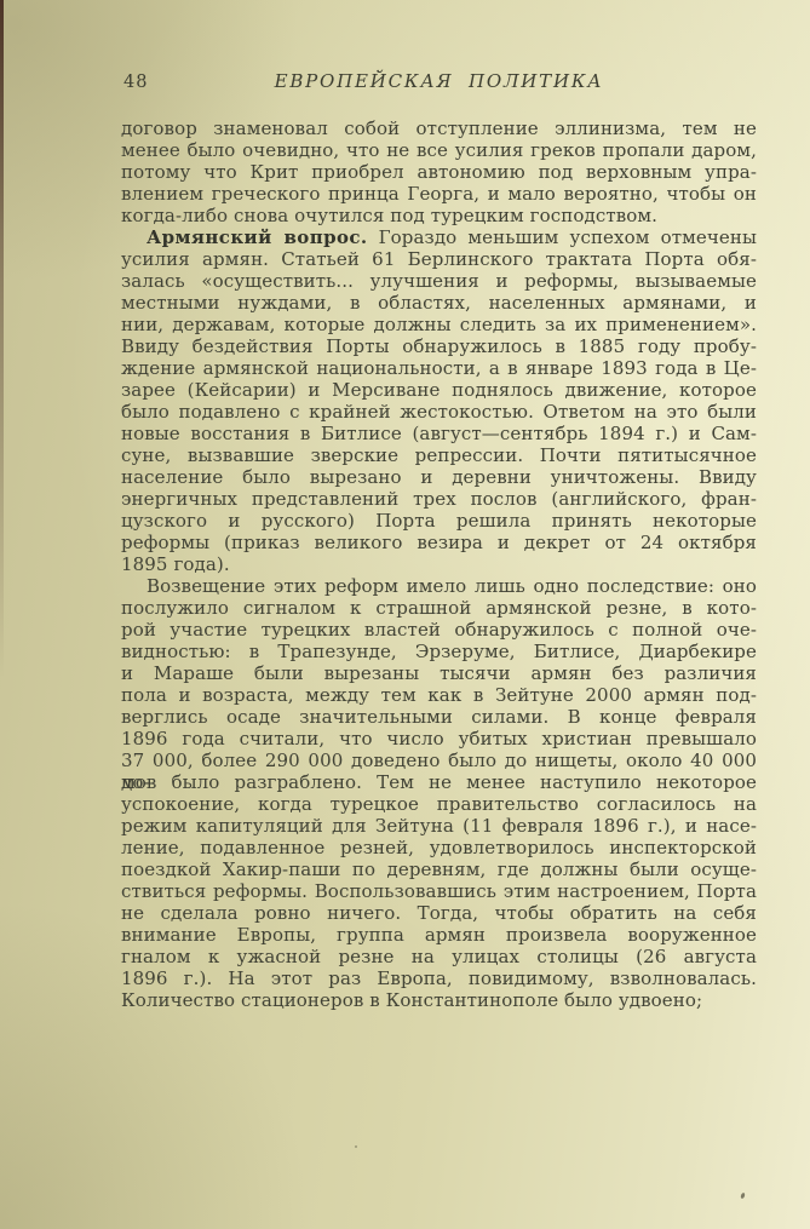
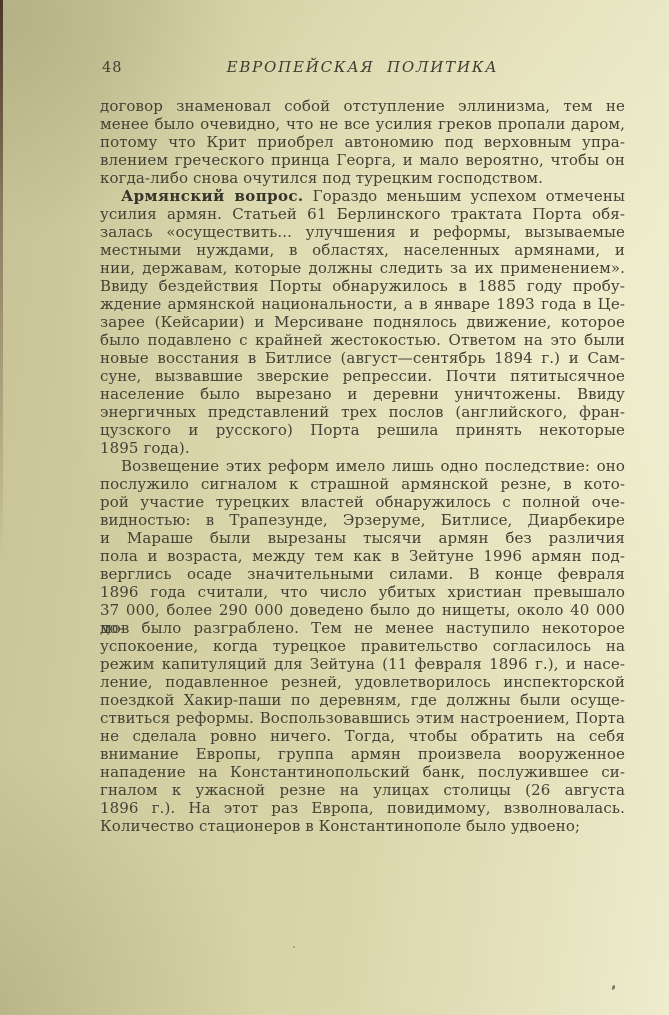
  48
  ЕВРОПЕЙСКАЯ ПОЛИТИКА
  договор знаменовал собой отступление эллинизма, тем не
  менее было очевидно, что не все усилия греков пропали даром,
  потому что Крит приобрел автономию под верховным упра-
  влением греческого принца Георга, и мало вероятно, чтобы он
  когда-либо снова очутился под турецким господством.
  Армянский вопрос. Гораздо меньшим успехом отмечены
  усилия армян. Статьей 61 Берлинского трактата Порта обя-
  залась «осуществить... улучшения и реформы, вызываемые
  местными нуждами, в областях, населенных армянами, и
  нии, державам, которые должны следить за их применением».
  Ввиду бездействия Порты обнаружилось в 1885 году пробу-
  ждение армянской национальности, а в январе 1893 года в Це-
  зарее (Кейсарии) и Мерсиване поднялось движение, которое
  было подавлено с крайней жестокостью. Ответом на это были
  новые восстания в Битлисе (август—сентябрь 1894 г.) и Сам-
  суне, вызвавшие зверские репрессии. Почти пятитысячное
  население было вырезано и деревни уничтожены. Ввиду
  энергичных представлений трех послов (английского, фран-
  цузского и русского) Порта решила принять некоторые
- реформы (приказ великого везира и декрет от 24 октября
  1895 года).
  Возвещение этих реформ имело лишь одно последствие: оно
  послужило сигналом к страшной армянской резне, в кото-
  рой участие турецких властей обнаружилось с полной оче-
  видностью: в Трапезунде, Эрзеруме, Битлисе, Диарбекире
  и Мараше были вырезаны тысячи армян без различия
- пола и возраста, между тем как в Зейтуне 2000 армян под-
+ пола и возраста, между тем как в Зейтуне 1996 армян под-
  верглись осаде значительными силами. В конце февраля
  1896 года считали, что число убитых христиан превышало
  37 000, более 290 000 доведено было до нищеты, около 40 000 до-
  мов было разграблено. Тем не менее наступило некоторое
  успокоение, когда турецкое правительство согласилось на
  режим капитуляций для Зейтуна (11 февраля 1896 г.), и насе-
  ление, подавленное резней, удовлетворилось инспекторской
  поездкой Хакир-паши по деревням, где должны были осуще-
  ствиться реформы. Воспользовавшись этим настроением, Порта
  не сделала ровно ничего. Тогда, чтобы обратить на себя
  внимание Европы, группа армян произвела вооруженное
+ нападение на Константинопольский банк, послужившее си-
  гналом к ужасной резне на улицах столицы (26 августа
  1896 г.). На этот раз Европа, повидимому, взволновалась.
  Количество стационеров в Константинополе было удвоено;
